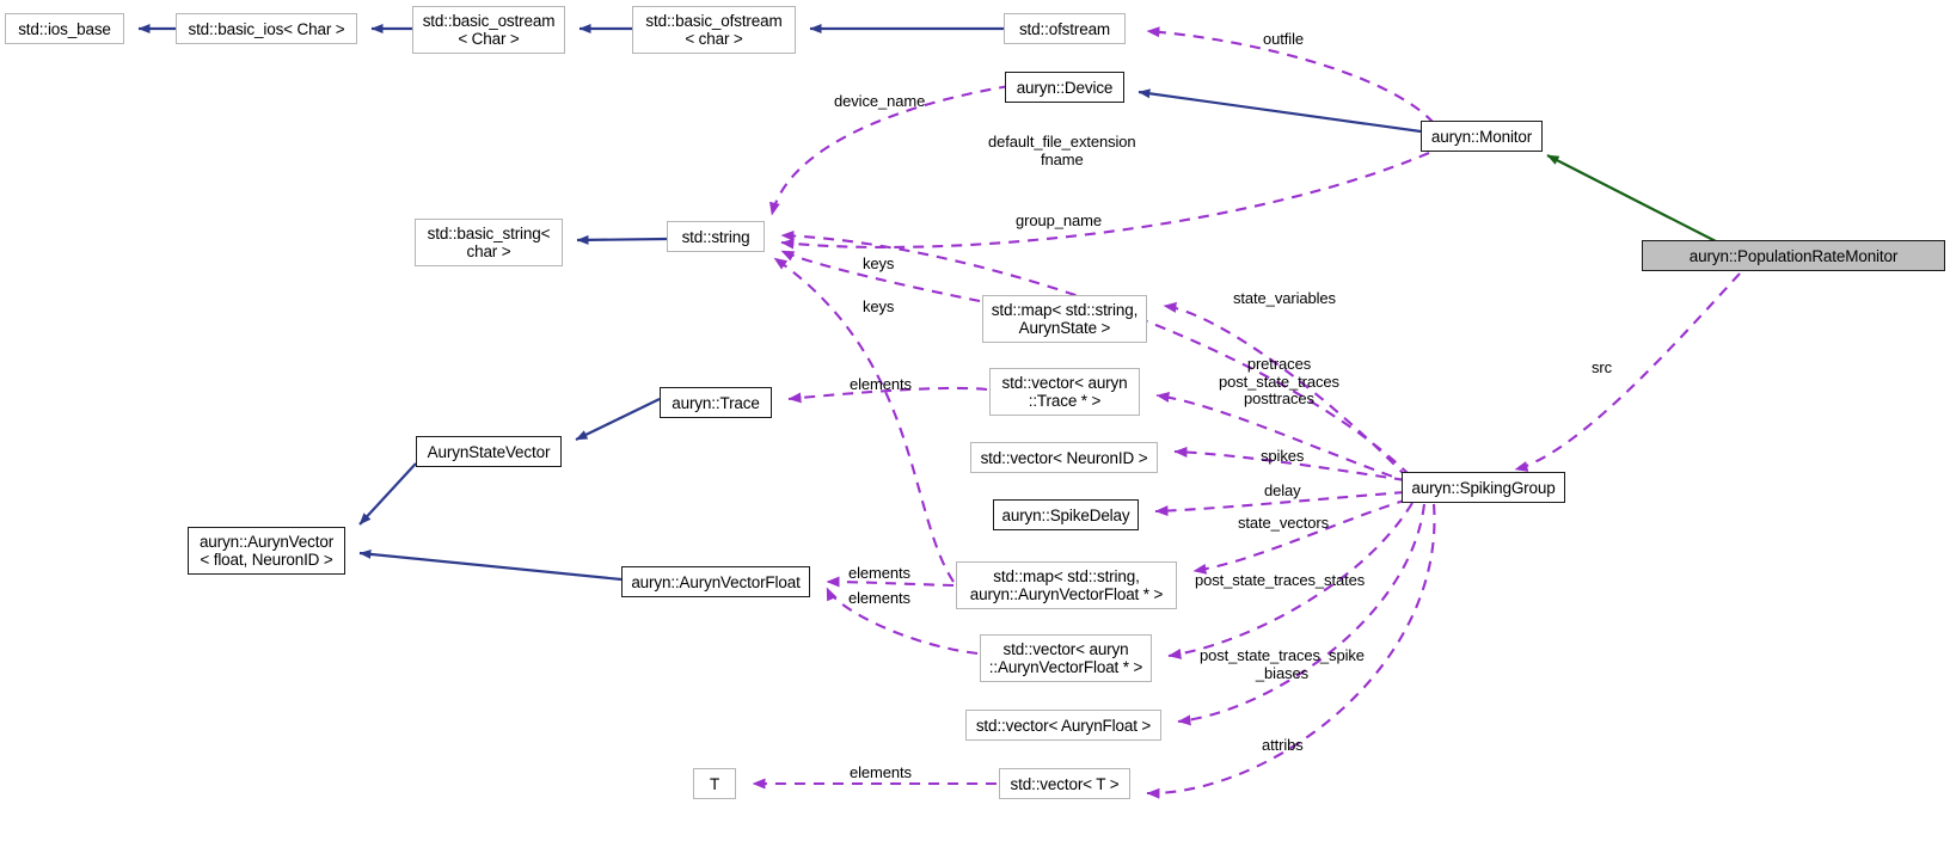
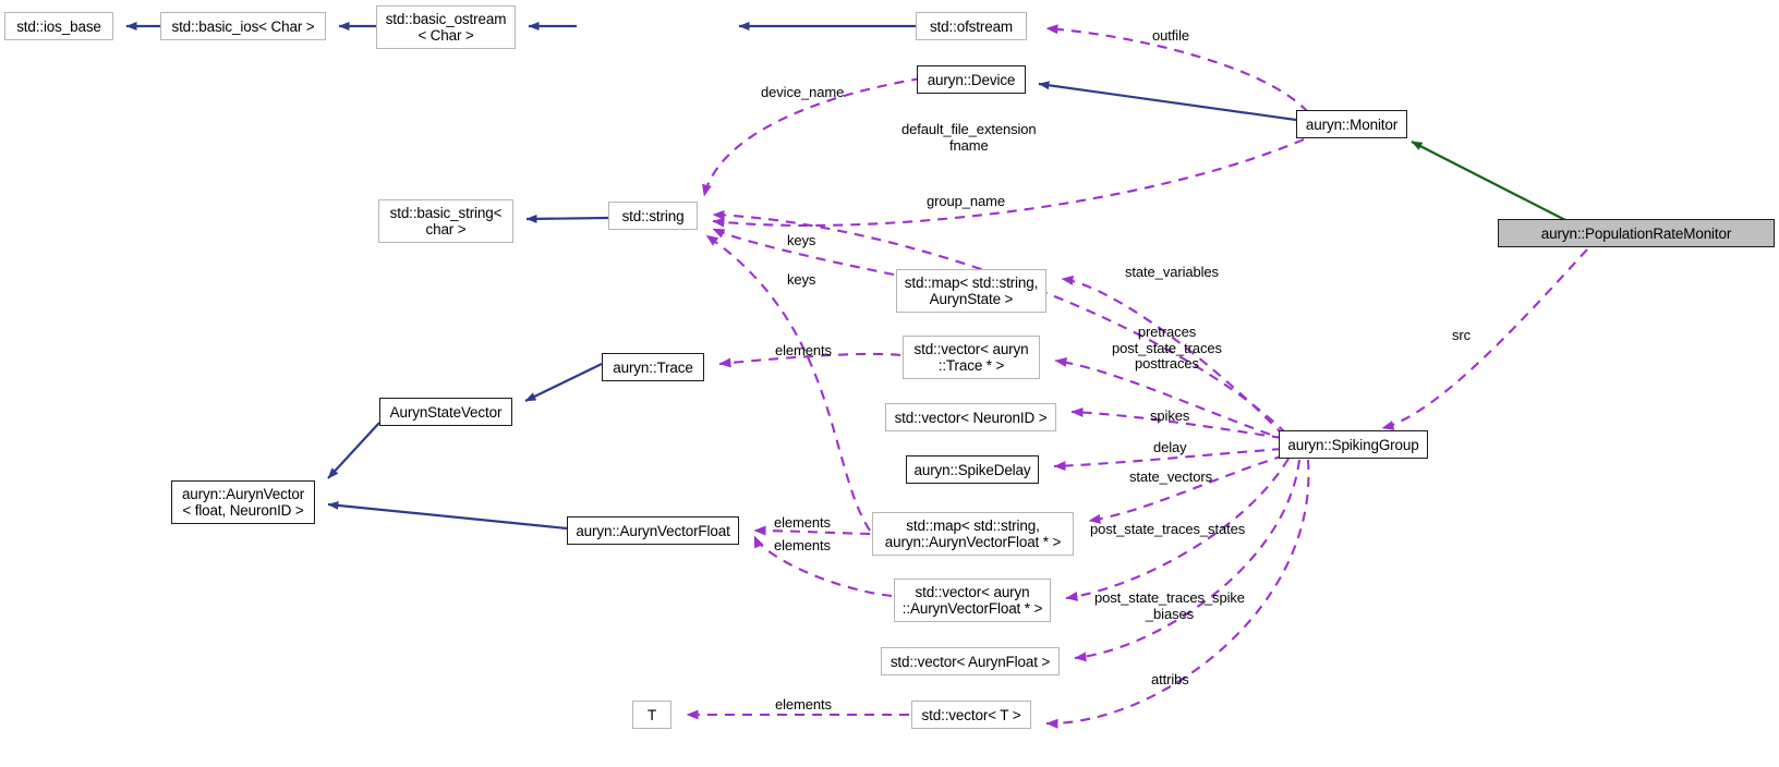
  std::ios_base
  std::basic_ios< Char >
  std::basic_ostream
  < Char >
- std::basic_ofstream
- < char >
  std::ofstream
  auryn::Device
  auryn::Monitor
  auryn::PopulationRateMonitor
  std::basic_string<
  char >
  std::string
  std::map< std::string,
  AurynState >
  std::vector< auryn
  ::Trace * >
  auryn::Trace
  AurynStateVector
  std::vector< NeuronID >
  auryn::SpikingGroup
  auryn::SpikeDelay
  auryn::AurynVector
  < float, NeuronID >
  std::map< std::string,
  auryn::AurynVectorFloat * >
  auryn::AurynVectorFloat
  std::vector< auryn
  ::AurynVectorFloat * >
  std::vector< AurynFloat >
  T
  std::vector< T >
  outfile
  device_name
  default_file_extension
  fname
  group_name
  keys
  state_variables
  keys
  pretraces
  post_state_traces
  posttraces
  elements
  src
  spikes
  delay
  state_vectors
  elements
  post_state_traces_states
  elements
  post_state_traces_spike
  _biases
  attribs
  elements
